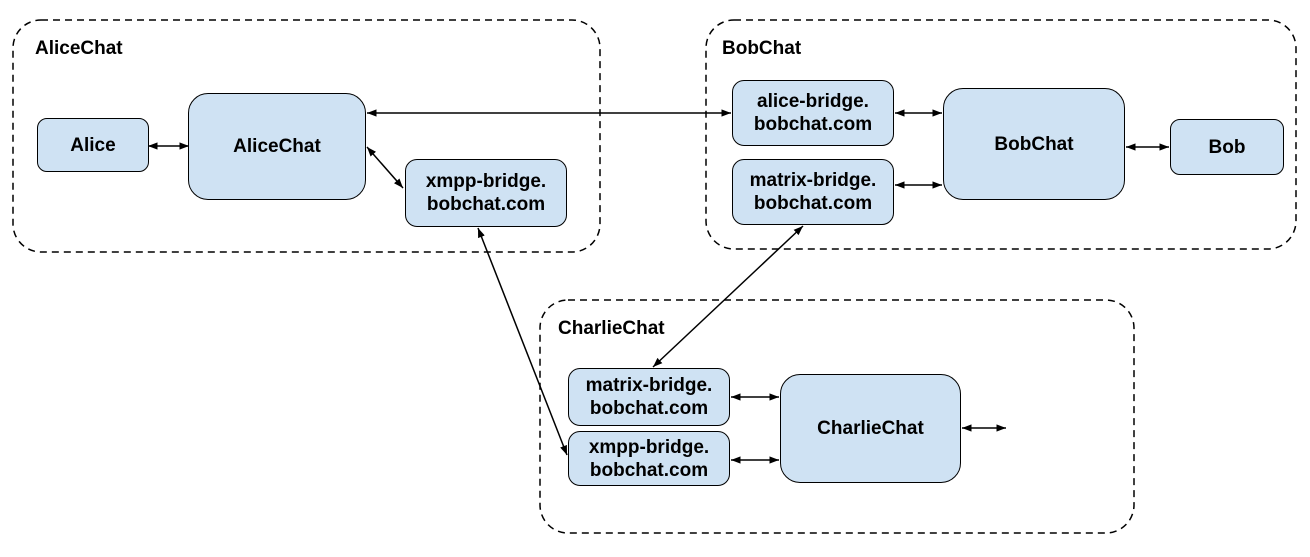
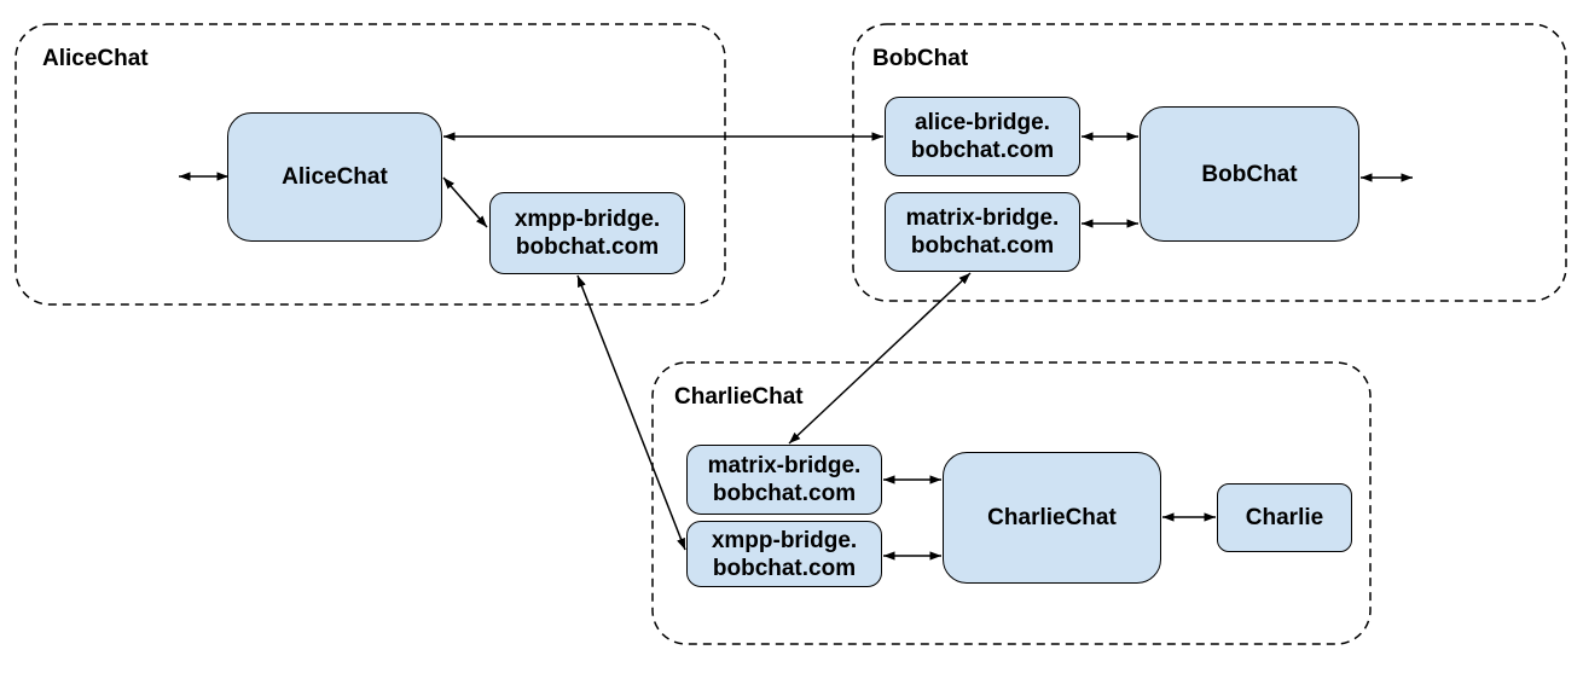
  AliceChat
  BobChat
  CharlieChat
- Alice
  AliceChat
  xmpp-bridge.
  bobchat.com
  alice-bridge.
  bobchat.com
  matrix-bridge.
  bobchat.com
  BobChat
- Bob
  matrix-bridge.
  bobchat.com
  xmpp-bridge.
  bobchat.com
  CharlieChat
+ Charlie
